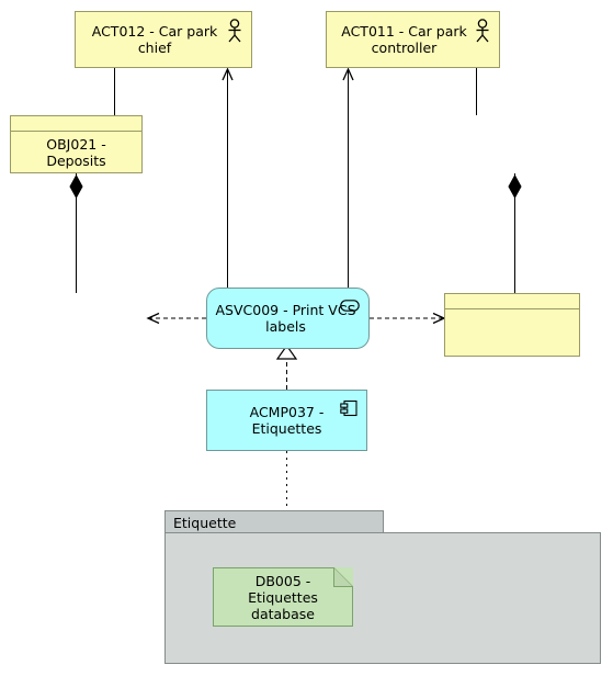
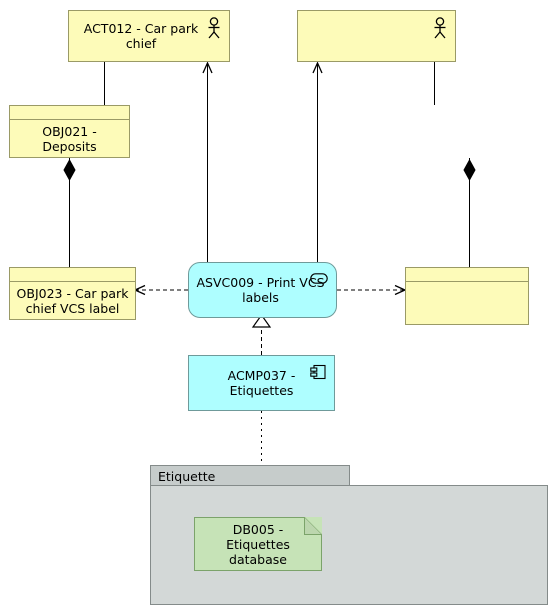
  Etiquette
  DB005 - Etiquettes database
  ACT012 - Car park chief
- ACT011 - Car park controller
  OBJ021 - Deposits
+ OBJ023 - Car park chief VCS label
  ASVC009 - Print VS labels
  ACMP037 - Etiquettes
